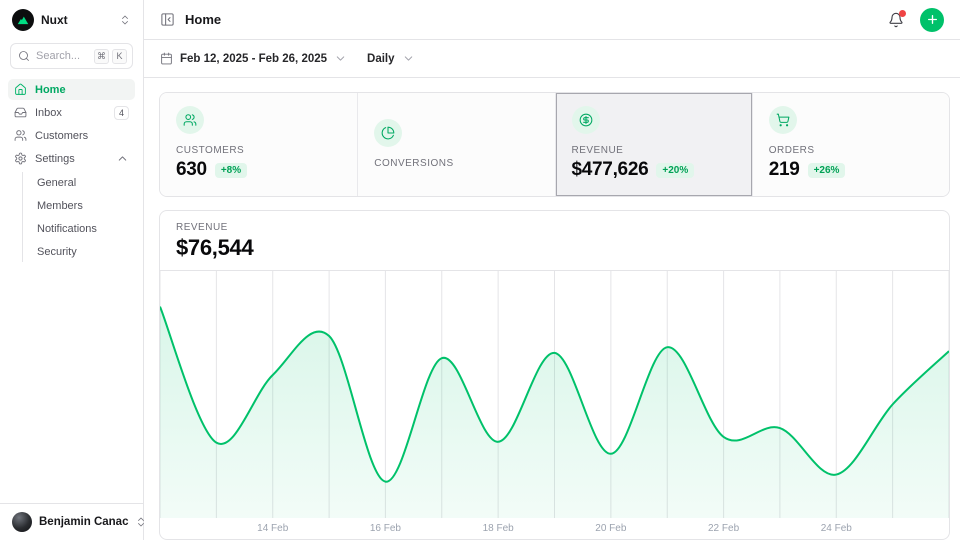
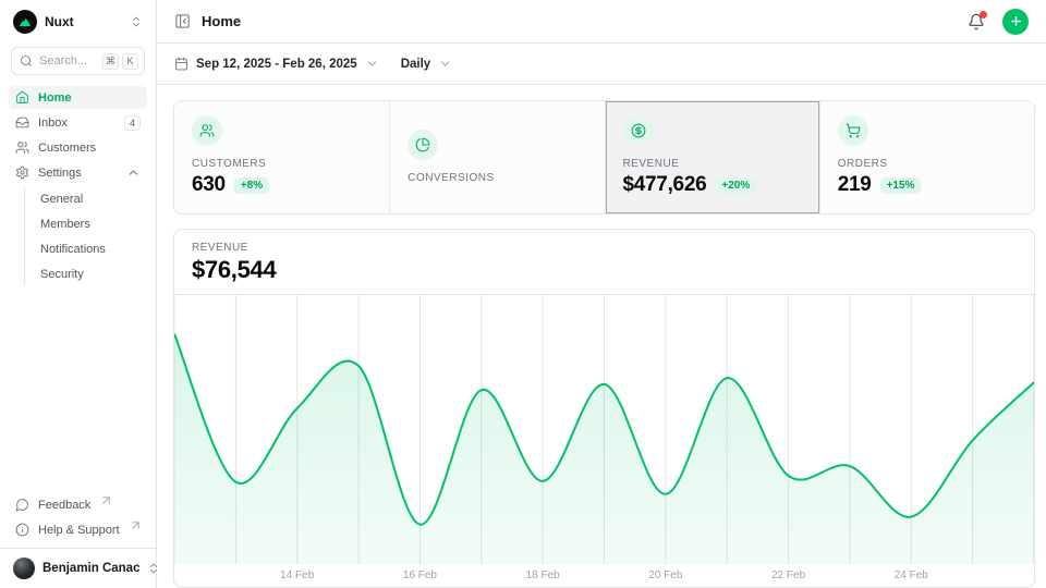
  Nuxt
  Search...
  ⌘
  K
  Home
  Inbox
  4
  Customers
  Settings
  General
  Members
  Notifications
  Security
+ Feedback
+ Help & Support
  Benjamin Canac
  Home
- Feb 12, 2025 - Feb 26, 2025
+ Sep 12, 2025 - Feb 26, 2025
  Daily
  CUSTOMERS
  630
  +8%
  CONVERSIONS
  REVENUE
  $477,626
  +20%
  ORDERS
  219
- +26%
+ +15%
  REVENUE
  $76,544
  14 Feb
  16 Feb
  18 Feb
  20 Feb
  22 Feb
  24 Feb
